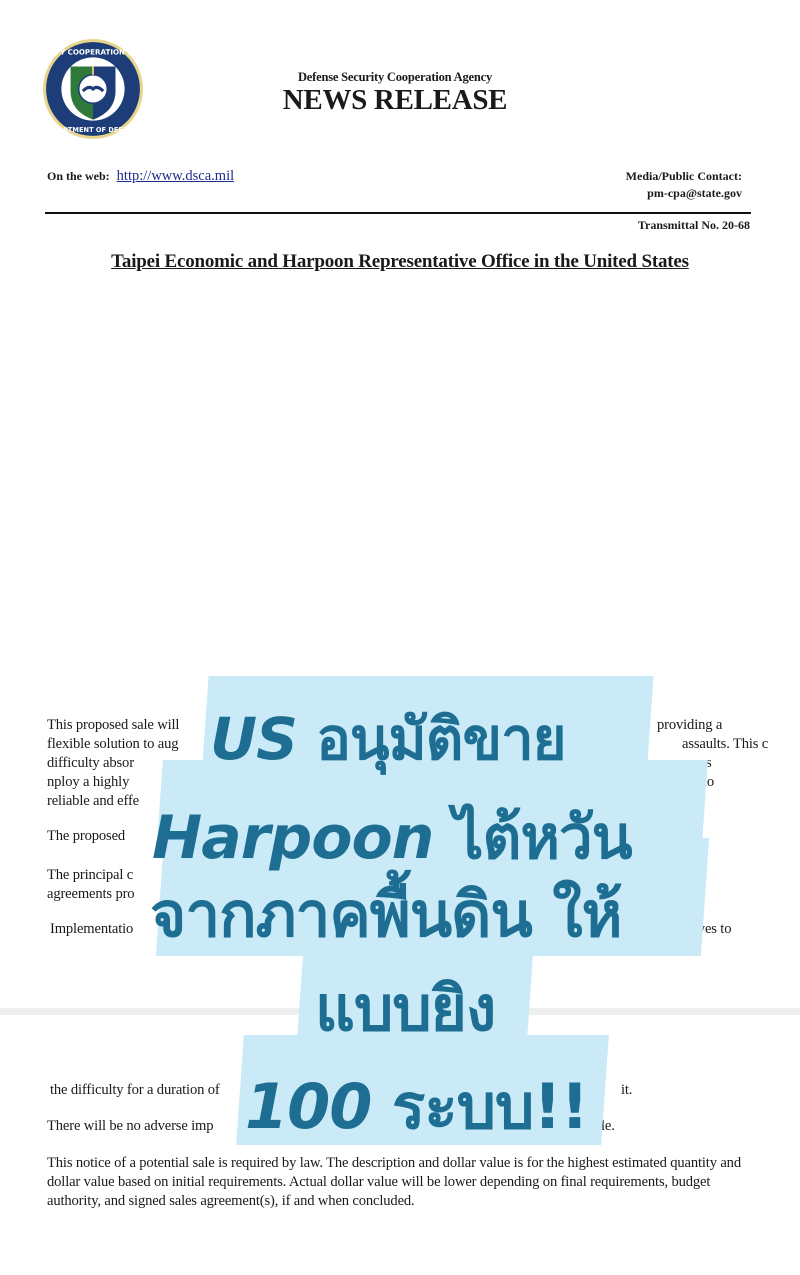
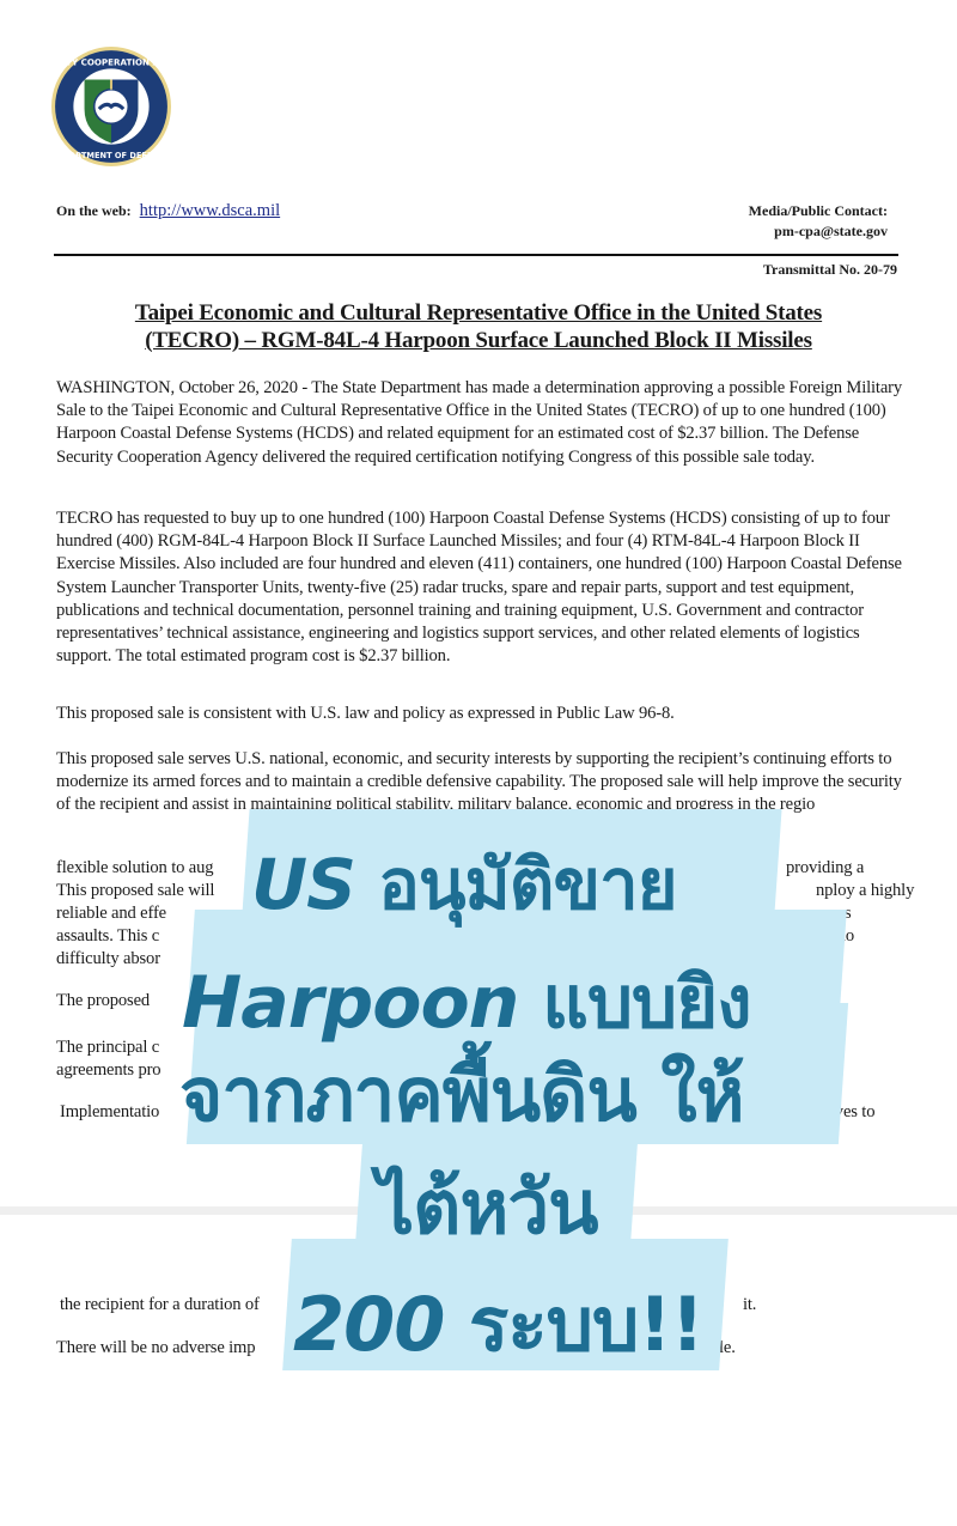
  URITY COOPERATION AGE
  DEPARTMENT OF DEFENSE
- Defense Security Cooperation Agency
- NEWS RELEASE
  On the web: http://www.dsca.mil
  Media/Public Contact:
  pm-cpa@state.gov
- Transmittal No. 20-68
+ Transmittal No. 20-79
- Taipei Economic and Harpoon Representative Office in the United States
+ Taipei Economic and Cultural Representative Office in the United States
+ (TECRO) – RGM-84L-4 Harpoon Surface Launched Block II Missiles
+ WASHINGTON, October 26, 2020 - The State Department has made a determination approving a possible Foreign Military Sale to the Taipei Economic and Cultural Representative Office in the United States (TECRO) of up to one hundred (100) Harpoon Coastal Defense Systems (HCDS) and related equipment for an estimated cost of $2.37 billion. The Defense Security Cooperation Agency delivered the required certification notifying Congress of this possible sale today.
+ TECRO has requested to buy up to one hundred (100) Harpoon Coastal Defense Systems (HCDS) consisting of up to four hundred (400) RGM-84L-4 Harpoon Block II Surface Launched Missiles; and four (4) RTM-84L-4 Harpoon Block II Exercise Missiles. Also included are four hundred and eleven (411) containers, one hundred (100) Harpoon Coastal Defense System Launcher Transporter Units, twenty-five (25) radar trucks, spare and repair parts, support and test equipment, publications and technical documentation, personnel training and training equipment, U.S. Government and contractor representatives’ technical assistance, engineering and logistics support services, and other related elements of logistics support. The total estimated program cost is $2.37 billion.
+ This proposed sale is consistent with U.S. law and policy as expressed in Public Law 96-8.
+ This proposed sale serves U.S. national, economic, and security interests by supporting the recipient’s continuing efforts to modernize its armed forces and to maintain a credible defensive capability. The proposed sale will help improve the security of the recipient and assist in maintaining political stability, military balance, economic and progress in the regio
- This proposed sale will
+ flexible solution to aug
  providing a
- flexible solution to aug
+ This proposed sale will
- assaults. This c
+ nploy a highly
- difficulty absor
+ reliable and effe
  s
- nploy a highly
+ assaults. This c
- reliable and effe
+ difficulty absor
  The proposed
  The principal c
  agreements pro
  Implementatio
- the difficulty for a duration of
+ the recipient for a duration of
  it.
  There will be no adverse imp
  le.
- This notice of a potential sale is required by law. The description and dollar value is for the highest estimated quantity and dollar value based on initial requirements. Actual dollar value will be lower depending on final requirements, budget authority, and signed sales agreement(s), if and when concluded.
  US อนุมัติขาย
- Harpoon ไต้หวัน
+ Harpoon แบบยิง
  จากภาคพื้นดิน ให้
- แบบยิง
+ ไต้หวัน
- 100 ระบบ!!
+ 200 ระบบ!!
